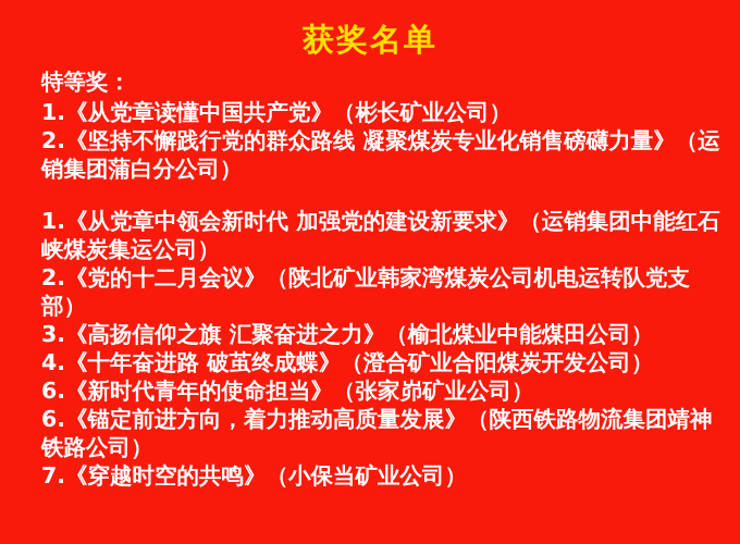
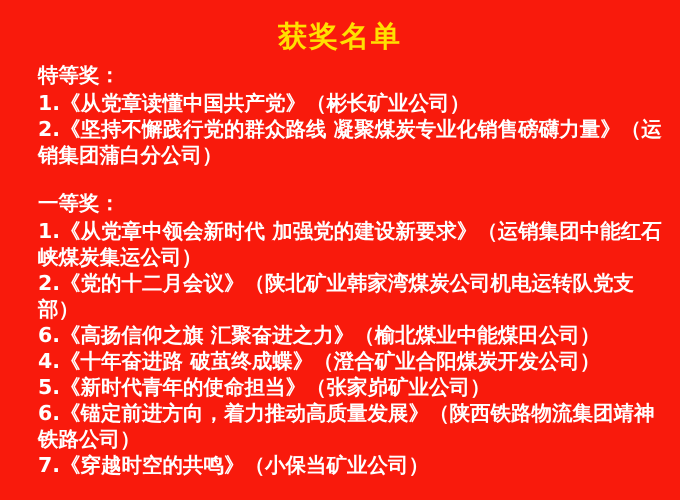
  获奖名单
  特等奖：
  1.《从党章读懂中国共产党》（彬长矿业公司）
  2.《坚持不懈践行党的群众路线 凝聚煤炭专业化销售磅礴力量》（运销集团蒲白分公司）
+ 一等奖：
  1.《从党章中领会新时代 加强党的建设新要求》（运销集团中能红石峡煤炭集运公司）
  2.《党的十二月会议》（陕北矿业韩家湾煤炭公司机电运转队党支部）
- 3.《高扬信仰之旗 汇聚奋进之力》（榆北煤业中能煤田公司）
+ 6.《高扬信仰之旗 汇聚奋进之力》（榆北煤业中能煤田公司）
  4.《十年奋进路 破茧终成蝶》（澄合矿业合阳煤炭开发公司）
- 6.《新时代青年的使命担当》（张家峁矿业公司）
+ 5.《新时代青年的使命担当》（张家峁矿业公司）
  6.《锚定前进方向，着力推动高质量发展》（陕西铁路物流集团靖神铁路公司）
  7.《穿越时空的共鸣》（小保当矿业公司）
